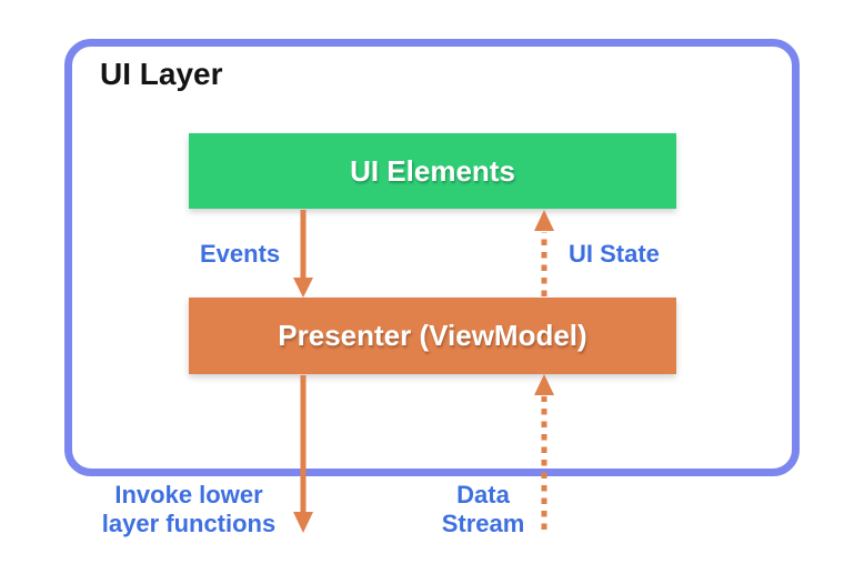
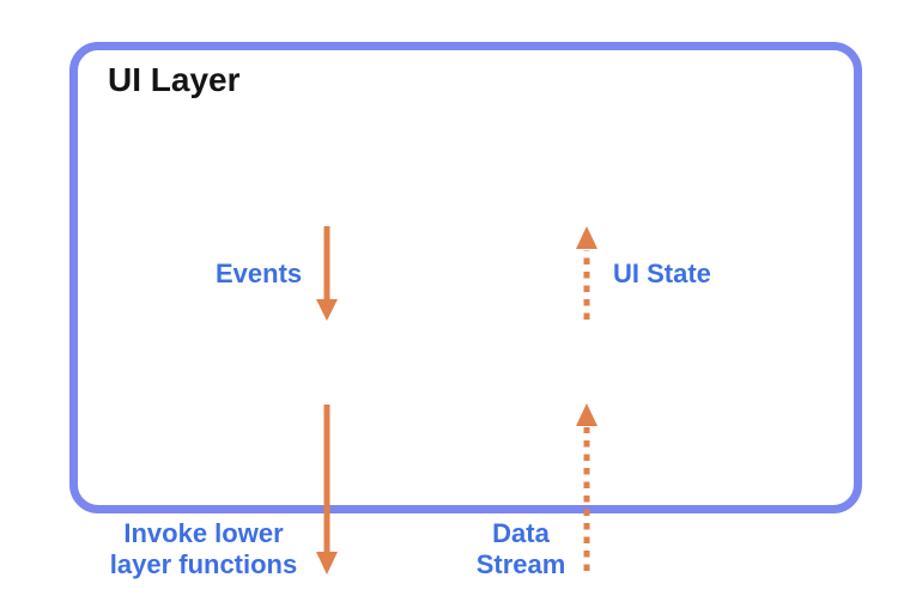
  UI Layer
- UI Elements
- Presenter (ViewModel)
  Events
  UI State
  Invoke lower
  layer functions
  Data
  Stream
